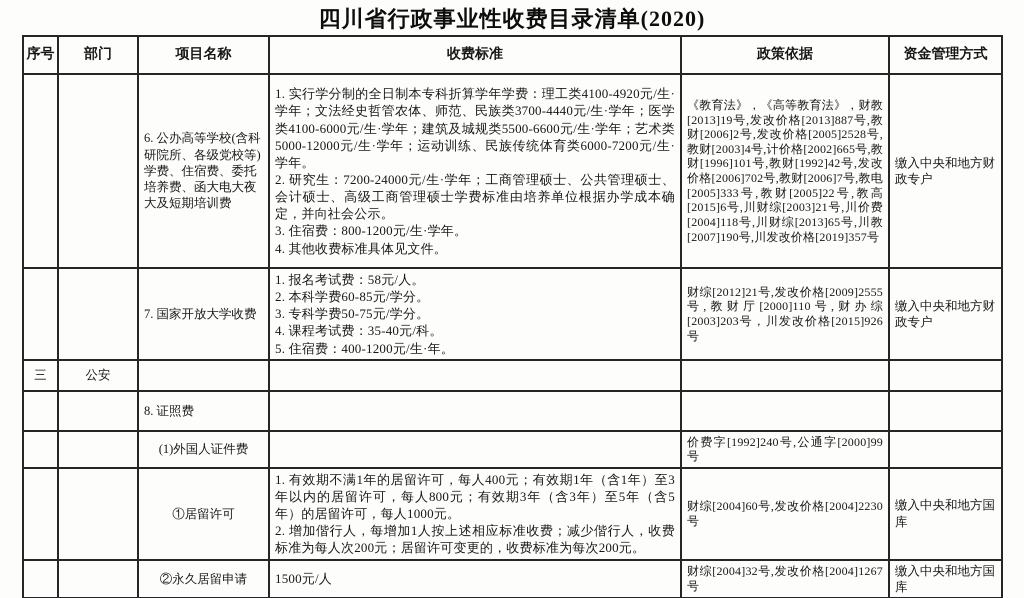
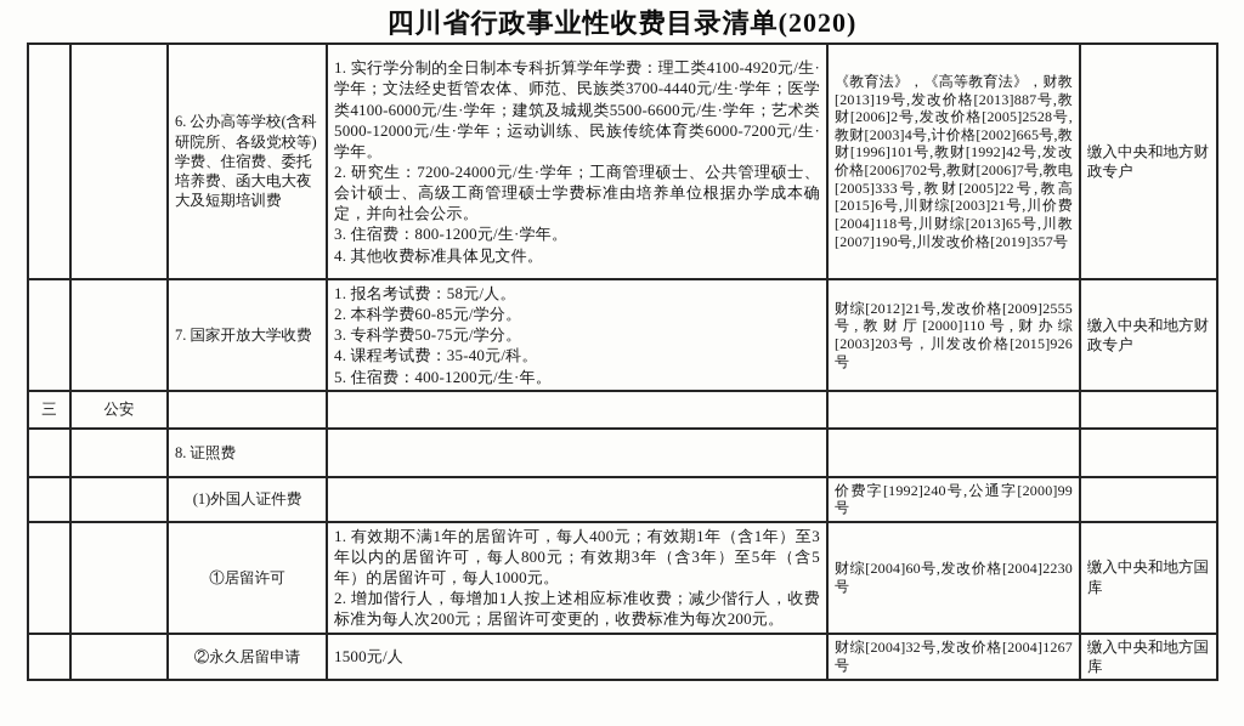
  四川省行政事业性收费目录清单(2020)
- 序号	部门	项目名称	收费标准	政策依据	资金管理方式
  		6. 公办高等学校(含科研院所、各级党校等)学费、住宿费、委托培养费、函大电大夜大及短期培训费	1. 实行学分制的全日制本专科折算学年学费：理工类4100-4920元/生·学年；文法经史哲管农体、师范、民族类3700-4440元/生·学年；医学类4100-6000元/生·学年；建筑及城规类5500-6600元/生·学年；艺术类5000-12000元/生·学年；运动训练、民族传统体育类6000-7200元/生·学年。 2. 研究生：7200-24000元/生·学年；工商管理硕士、公共管理硕士、会计硕士、高级工商管理硕士学费标准由培养单位根据办学成本确定，并向社会公示。 3. 住宿费：800-1200元/生·学年。 4. 其他收费标准具体见文件。	《教育法》，《高等教育法》，财教[2013]19号,发改价格[2013]887号,教财[2006]2号,发改价格[2005]2528号,教财[2003]4号,计价格[2002]665号,教财[1996]101号,教财[1992]42号,发改价格[2006]702号,教财[2006]7号,教电[2005]333号,教财[2005]22号,教高[2015]6号,川财综[2003]21号,川价费[2004]118号,川财综[2013]65号,川教[2007]190号,川发改价格[2019]357号	缴入中央和地方财政专户
  		7. 国家开放大学收费	1. 报名考试费：58元/人。 2. 本科学费60-85元/学分。 3. 专科学费50-75元/学分。 4. 课程考试费：35-40元/科。 5. 住宿费：400-1200元/生·年。	财综[2012]21号,发改价格[2009]2555号,教财厅[2000]110号,财办综[2003]203号，川发改价格[2015]926号	缴入中央和地方财政专户
  三	公安
  		8. 证照费
  		(1)外国人证件费		价费字[1992]240号,公通字[2000]99号
  		①居留许可	1. 有效期不满1年的居留许可，每人400元；有效期1年（含1年）至3年以内的居留许可，每人800元；有效期3年（含3年）至5年（含5年）的居留许可，每人1000元。 2. 增加偕行人，每增加1人按上述相应标准收费；减少偕行人，收费标准为每人次200元；居留许可变更的，收费标准为每次200元。	财综[2004]60号,发改价格[2004]2230号	缴入中央和地方国库
  		②永久居留申请	1500元/人	财综[2004]32号,发改价格[2004]1267号	缴入中央和地方国库
